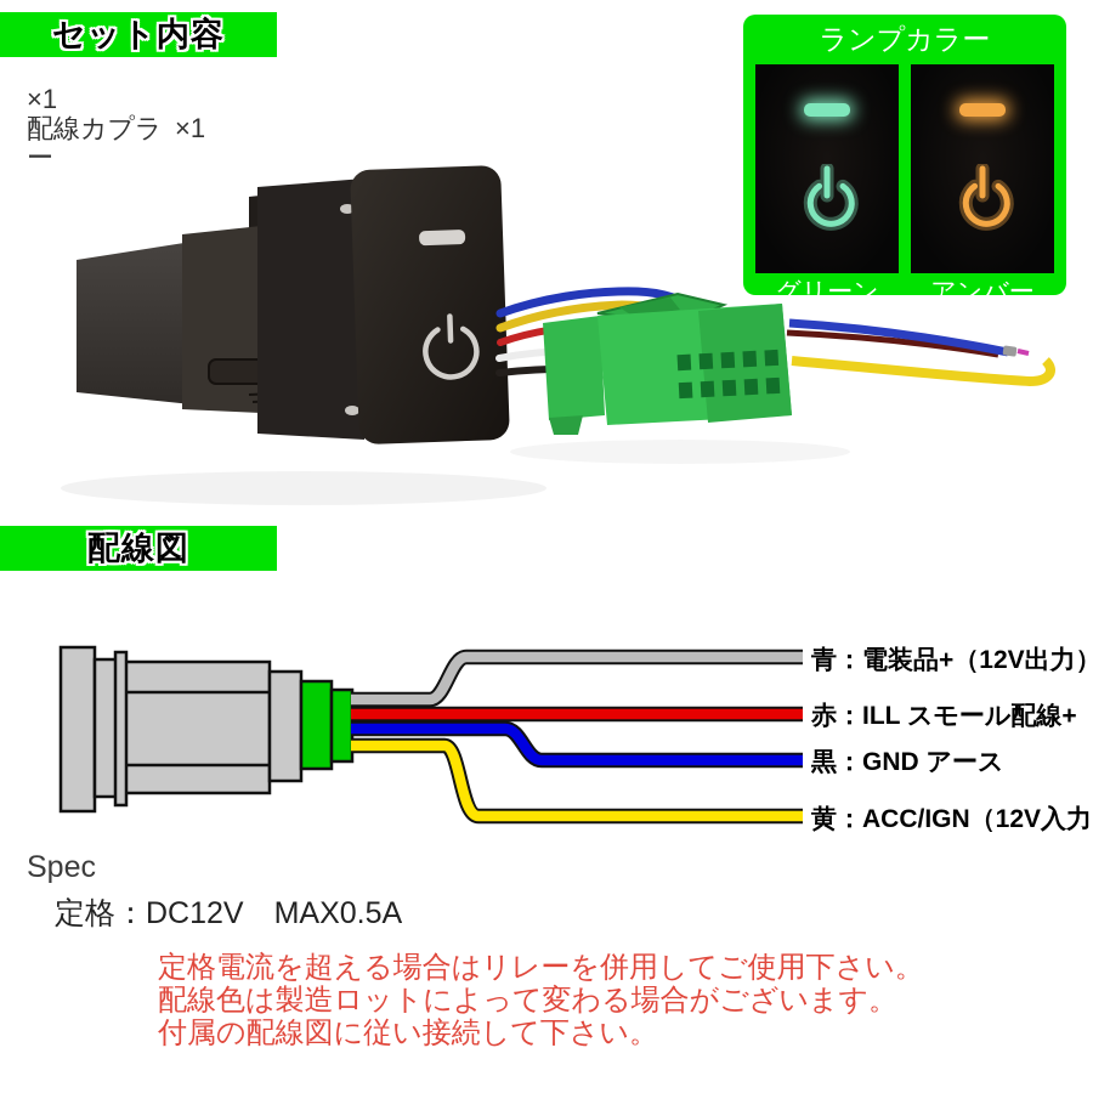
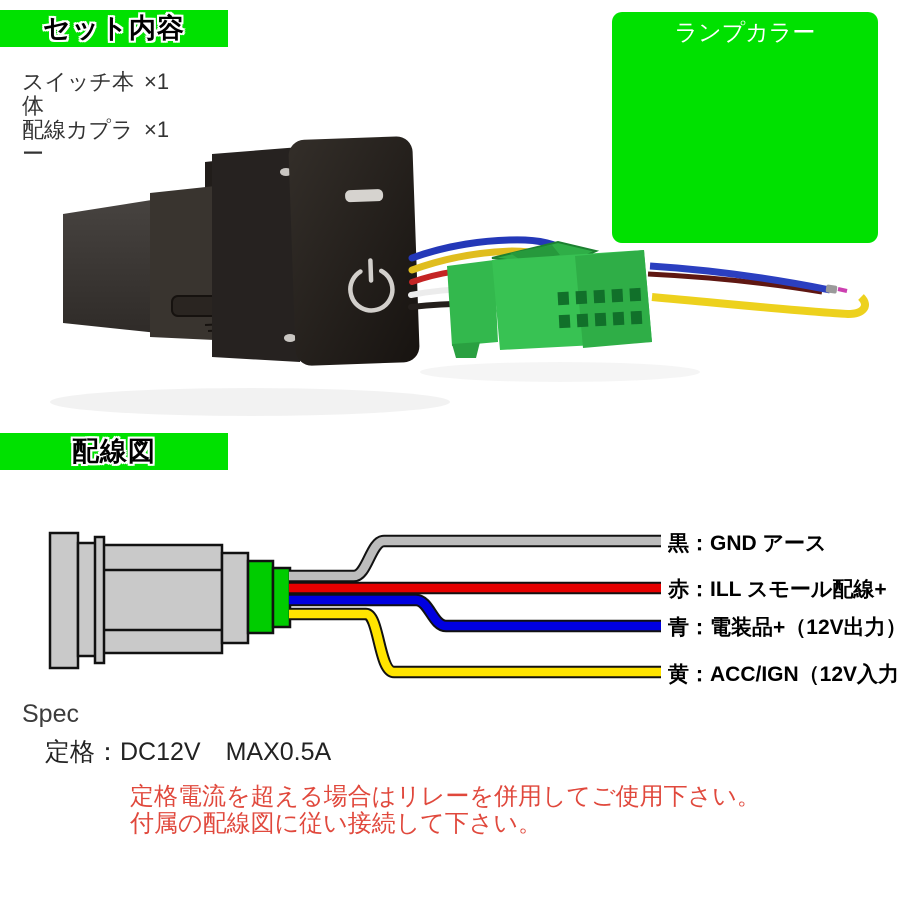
  セット内容
+ スイッチ本体
  ×1
  配線カプラー
  ×1
  ランプカラー
- グリーン
- アンバー
  配線図
- 青：電装品+（12V出力）
+ 黒：GND アース
  赤：ILL スモール配線+
- 黒：GND アース
+ 青：電装品+（12V出力）
  黄：ACC/IGN（12V入力
  Spec
  定格：DC12V MAX0.5A
  定格電流を超える場合はリレーを併用してご使用下さい。
- 配線色は製造ロットによって変わる場合がございます。
  付属の配線図に従い接続して下さい。
